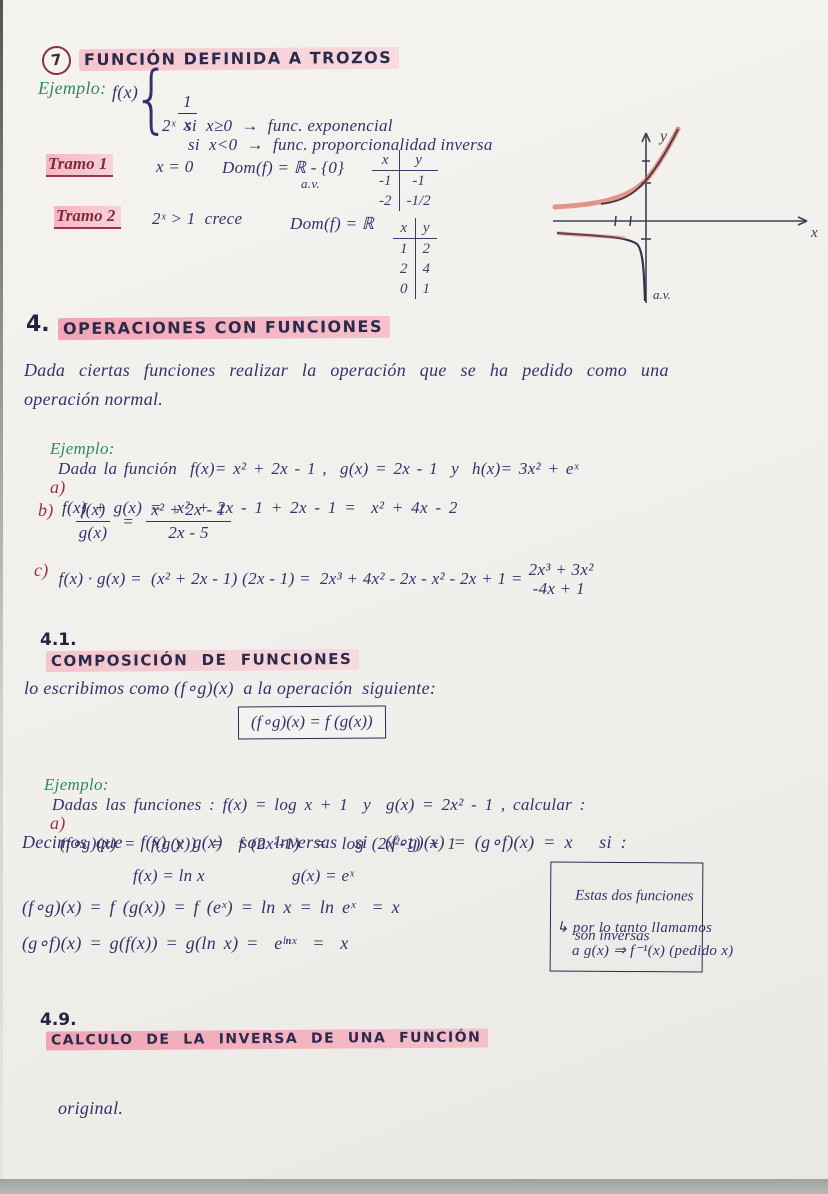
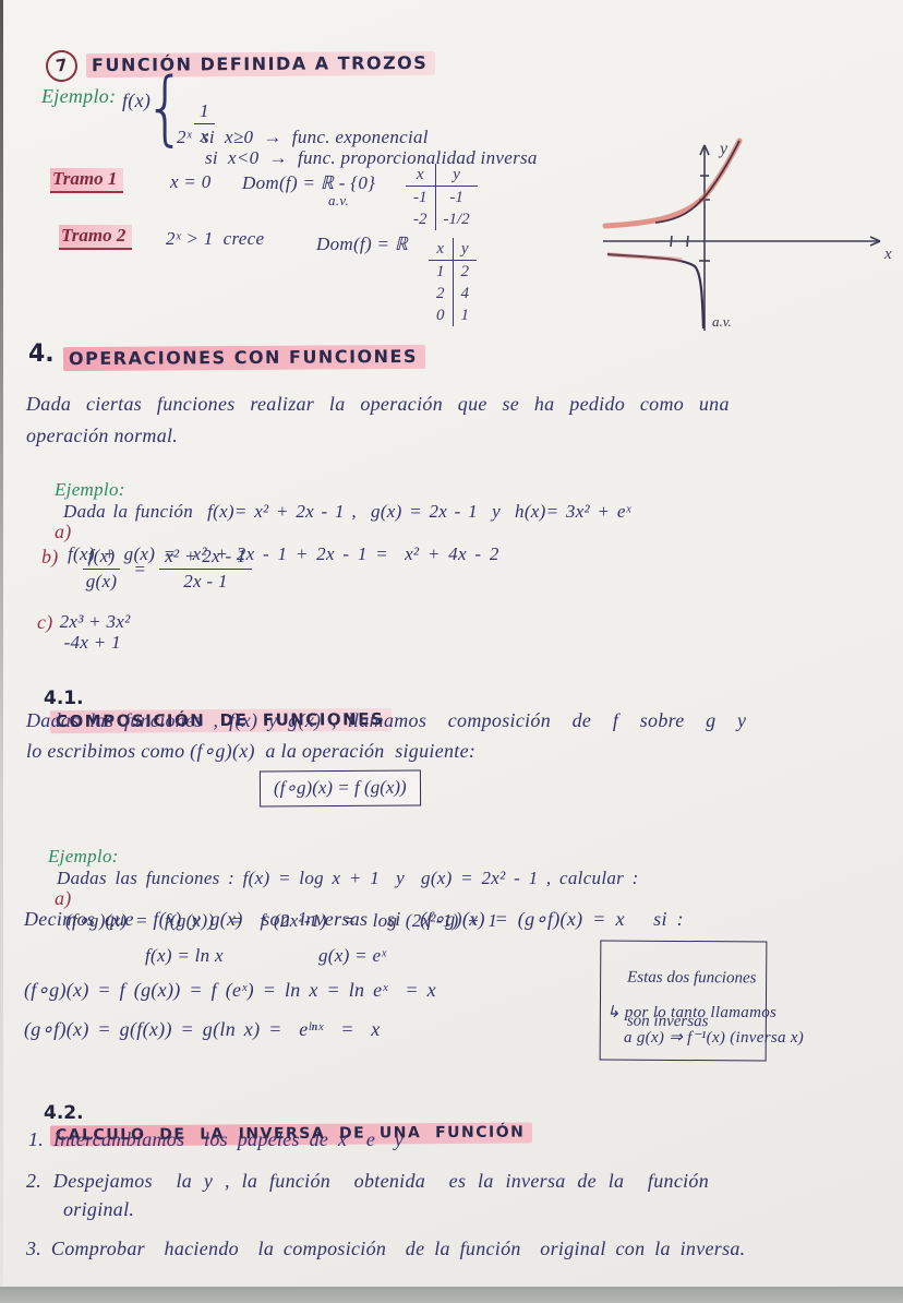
  Ejemplo:
  f(x)
  {
  1
  x
  si x<0 → func. proporcionalidad inversa
  2ˣ si x≥0 → func. exponencial
  Tramo 1
  x = 0
  Dom(f) = ℝ - {0}
  a.v.
  x
  y
  -1
  -1
  -2
  -1/2
  Tramo 2
  2ˣ > 1 crece
  Dom(f) = ℝ
  x
  y
  1
  2
  2
  4
  0
  1
  y
  x
  a.v.
  4.
  OPERACIONES CON FUNCIONES
  Dada ciertas funciones realizar la operación que se ha pedido como una
  operación normal.
  Ejemplo: Dada la función f(x)= x² + 2x - 1 , g(x) = 2x - 1 y h(x)= 3x² + eˣ
  a) f(x) + g(x) = x² + 2x - 1 + 2x - 1 = x² + 4x - 2
  b)
  f(x)
  g(x)
  =
  x² + 2x - 1
- 2x - 5
+ 2x - 1
  c)
- f(x) · g(x) = (x² + 2x - 1) (2x - 1) = 2x³ + 4x² - 2x - x² - 2x + 1 =
  2x³ + 3x²
  -4x + 1
  4.1. COMPOSICIÓN DE FUNCIONES
+ Dadas las funciones , f(x) y g(x) , llamamos composición de f sobre g y
  lo escribimos como (f∘g)(x) a la operación siguiente:
  (f∘g)(x) = f (g(x))
  Ejemplo: Dadas las funciones : f(x) = log x + 1 y g(x) = 2x² - 1 , calcular :
  a) (f∘g)(x) = f(g(x)) = f (2x²-1) = log (2x²-1) + 1
  Decimos que f(x) y g(x) son inversas si (f∘g)(x) = (g∘f)(x) = x si :
  f(x) = ln x
  g(x) = eˣ
  (f∘g)(x) = f (g(x)) = f (eˣ) = ln x = ln eˣ = x
  (g∘f)(x) = g(f(x)) = g(ln x) = eˡⁿˣ = x
  Estas dos funciones
  son inversas
  ↳ por lo tanto llamamos
- a g(x) ⇒ f⁻¹(x) (pedido x)
+ a g(x) ⇒ f⁻¹(x) (inversa x)
- 4.9. CALCULO DE LA INVERSA DE UNA FUNCIÓN
+ 4.2. CALCULO DE LA INVERSA DE UNA FUNCIÓN
+ 1. Intercambiamos los papeles de x e y
+ 2. Despejamos la y , la función obtenida es la inversa de la función
  original.
+ 3. Comprobar haciendo la composición de la función original con la inversa.
